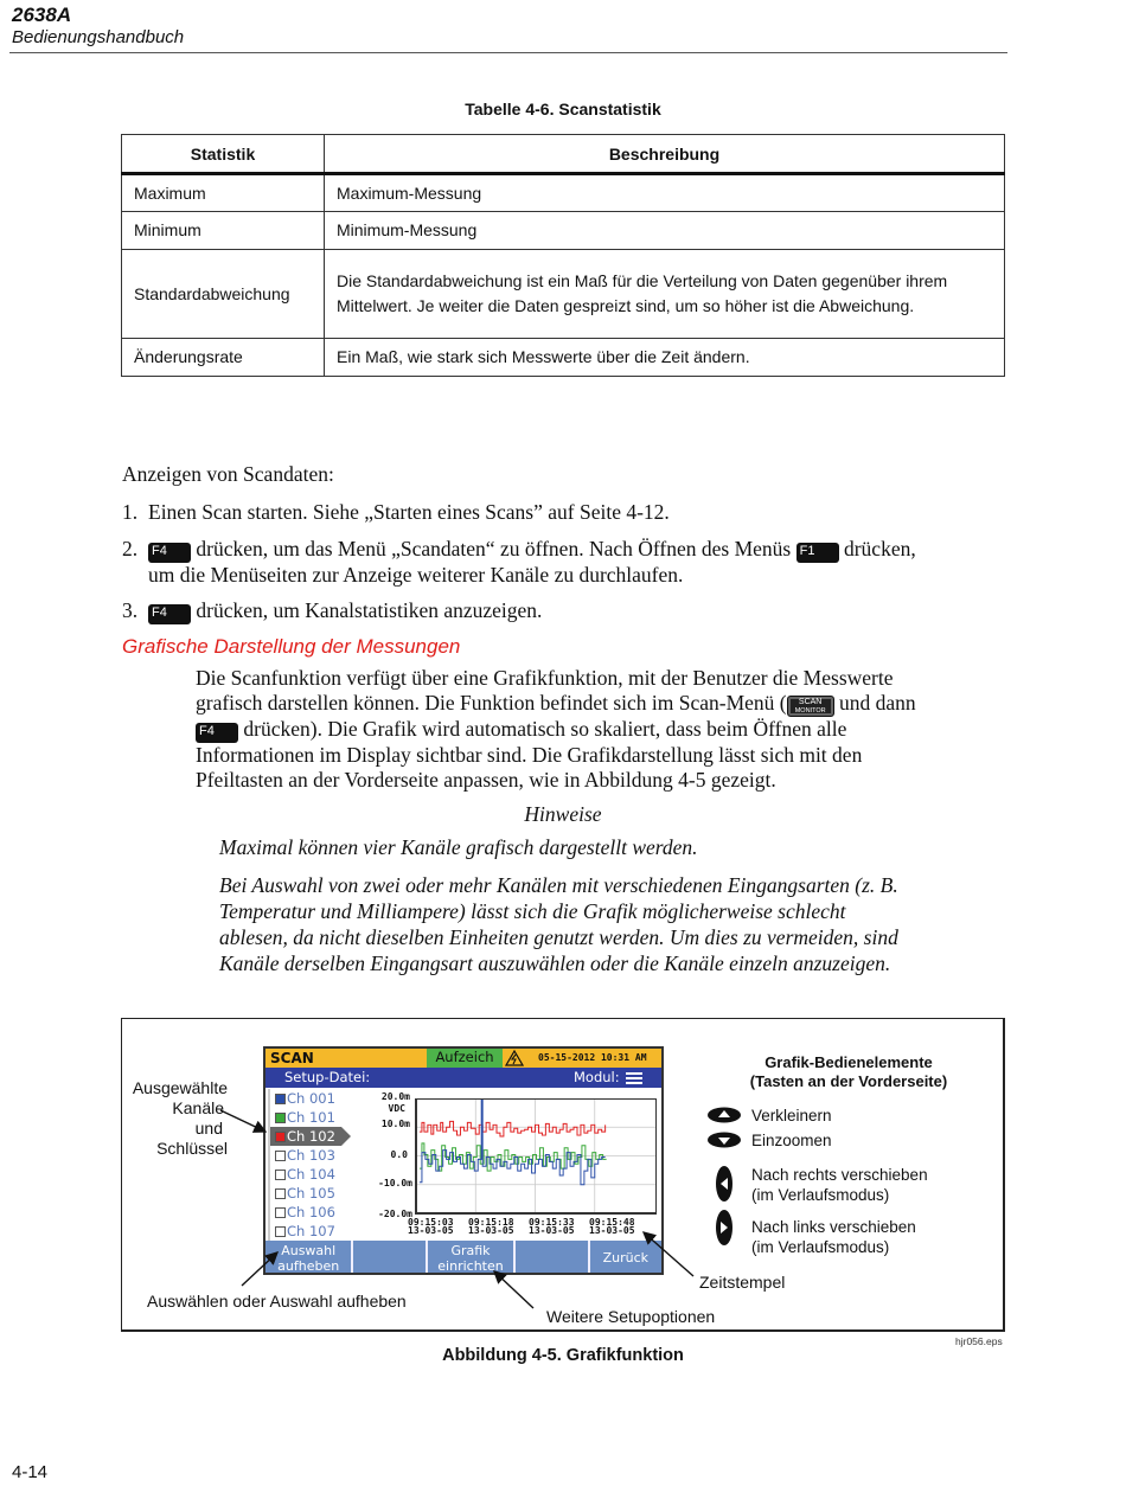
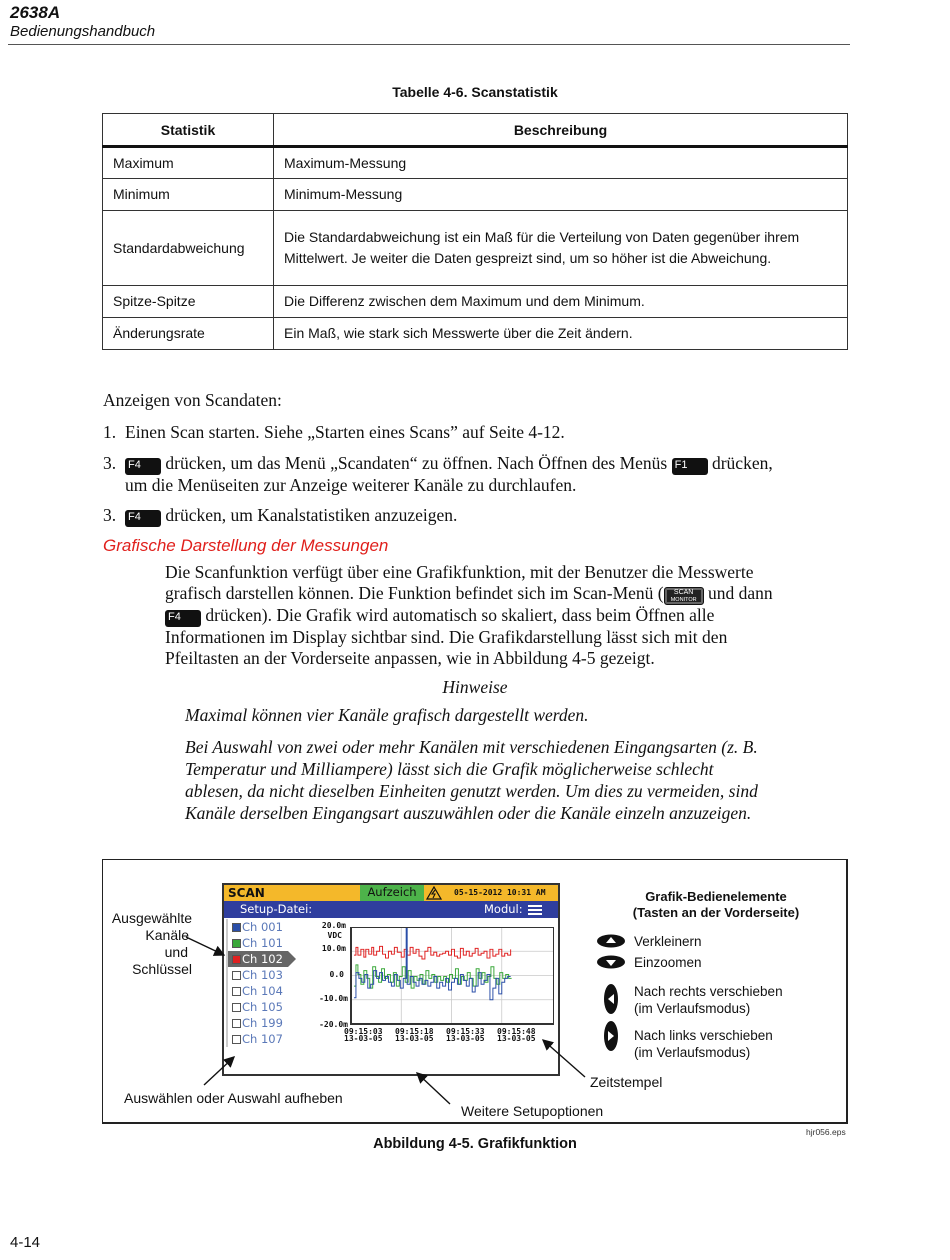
  2638A
  Bedienungshandbuch
  Tabelle 4-6. Scanstatistik
  Statistik	Beschreibung
  Maximum	Maximum-Messung
  Minimum	Minimum-Messung
  Standardabweichung	Die Standardabweichung ist ein Maß für die Verteilung von Daten gegenüber ihrem Mittelwert. Je weiter die Daten gespreizt sind, um so höher ist die Abweichung.
+ Spitze-Spitze	Die Differenz zwischen dem Maximum und dem Minimum.
  Änderungsrate	Ein Maß, wie stark sich Messwerte über die Zeit ändern.
  Anzeigen von Scandaten:
  1. Einen Scan starten. Siehe „Starten eines Scans” auf Seite 4-12.
- 2. F4 drücken, um das Menü „Scandaten“ zu öffnen. Nach Öffnen des Menüs F1 drücken,
+ 3. F4 drücken, um das Menü „Scandaten“ zu öffnen. Nach Öffnen des Menüs F1 drücken,
  um die Menüseiten zur Anzeige weiterer Kanäle zu durchlaufen.
  3. F4 drücken, um Kanalstatistiken anzuzeigen.
  Grafische Darstellung der Messungen
  Die Scanfunktion verfügt über eine Grafikfunktion, mit der Benutzer die Messwerte
  grafisch darstellen können. Die Funktion befindet sich im Scan-Menü (
  F4 drücken). Die Grafik wird automatisch so skaliert, dass beim Öffnen alle
  Informationen im Display sichtbar sind. Die Grafikdarstellung lässt sich mit den
  Pfeiltasten an der Vorderseite anpassen, wie in Abbildung 4-5 gezeigt.
  Hinweise
  Maximal können vier Kanäle grafisch dargestellt werden.
  Bei Auswahl von zwei oder mehr Kanälen mit verschiedenen Eingangsarten (z. B. Temperatur und Milliampere) lässt sich die Grafik möglicherweise schlecht ablesen, da nicht dieselben Einheiten genutzt werden. Um dies zu vermeiden, sind Kanäle derselben Eingangsart auszuwählen oder die Kanäle einzeln anzuzeigen.
  Ausgewählte
  Kanäle
  und
  Schlüssel
  SCAN
  Aufzeich
  05-15-2012 10:31 AM
  Setup-Datei:
  Modul:
  Ch 001
  Ch 101
  Ch 102
  Ch 103
  Ch 104
  Ch 105
- Ch 106
+ Ch 199
  Ch 107
  20.0m
  VDC
  10.0m
  0.0
  -10.0m
  -20.0m
  09:15:03
  13-03-05
  09:15:18
  13-03-05
  09:15:33
  13-03-05
  09:15:48
  13-03-05
- Auswahl aufheben
- Grafik einrichten
- Zurück
  Auswählen oder Auswahl aufheben
  Weitere Setupoptionen
  Zeitstempel
  Grafik-Bedienelemente
  (Tasten an der Vorderseite)
  Verkleinern
  Einzoomen
  Nach rechts verschieben
  (im Verlaufsmodus)
  Nach links verschieben
  (im Verlaufsmodus)
  hjr056.eps
  Abbildung 4-5. Grafikfunktion
  4-14
